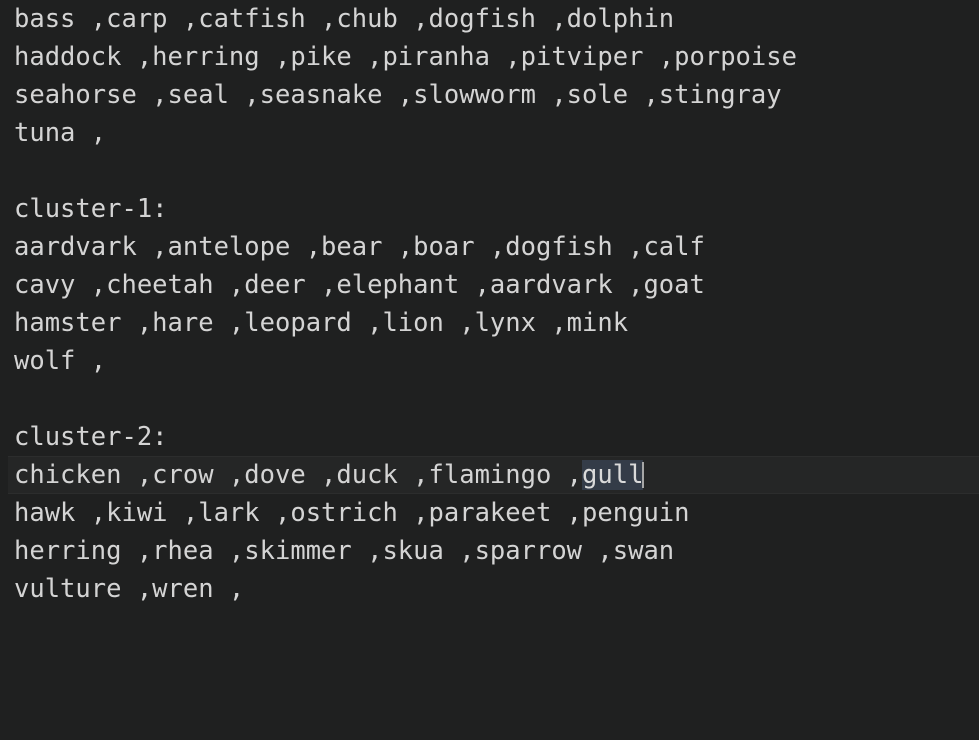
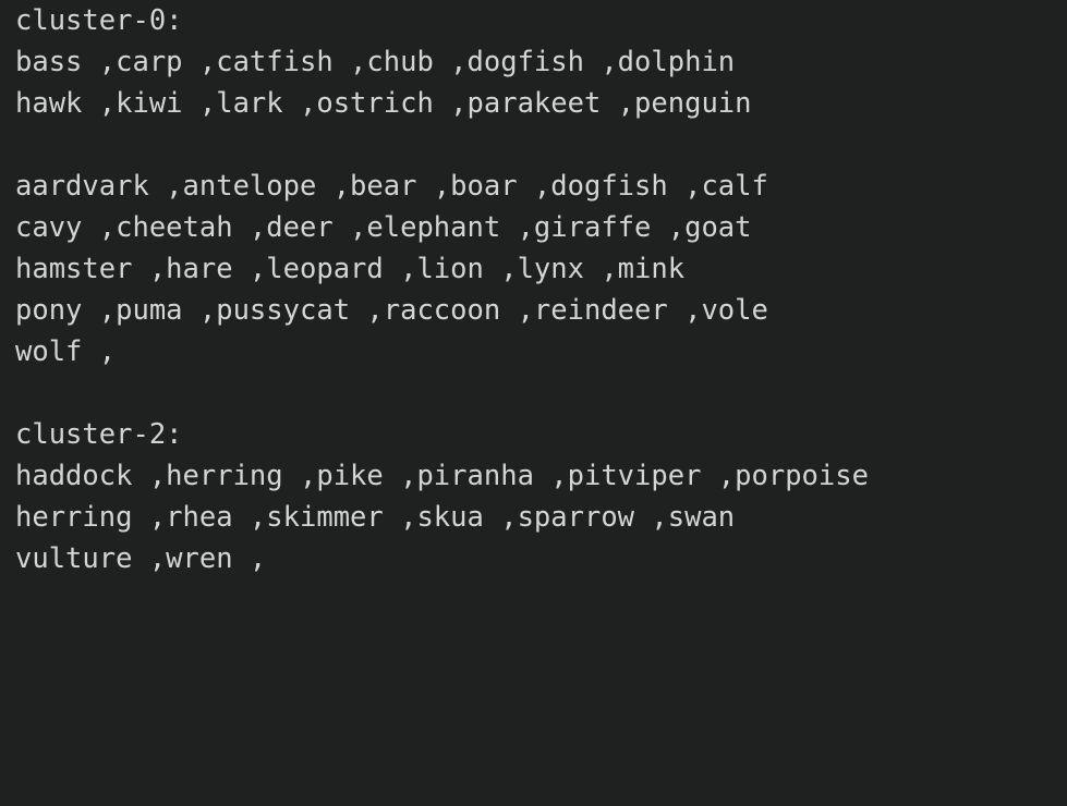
+ cluster-0:
  bass ,carp ,catfish ,chub ,dogfish ,dolphin
- haddock ,herring ,pike ,piranha ,pitviper ,porpoise
+ hawk ,kiwi ,lark ,ostrich ,parakeet ,penguin
- seahorse ,seal ,seasnake ,slowworm ,sole ,stingray
- tuna ,
- cluster-1:
  aardvark ,antelope ,bear ,boar ,dogfish ,calf
- cavy ,cheetah ,deer ,elephant ,aardvark ,goat
+ cavy ,cheetah ,deer ,elephant ,giraffe ,goat
  hamster ,hare ,leopard ,lion ,lynx ,mink
+ pony ,puma ,pussycat ,raccoon ,reindeer ,vole
  wolf ,
  cluster-2:
- chicken ,crow ,dove ,duck ,flamingo ,gull
- hawk ,kiwi ,lark ,ostrich ,parakeet ,penguin
+ haddock ,herring ,pike ,piranha ,pitviper ,porpoise
  herring ,rhea ,skimmer ,skua ,sparrow ,swan
  vulture ,wren ,
